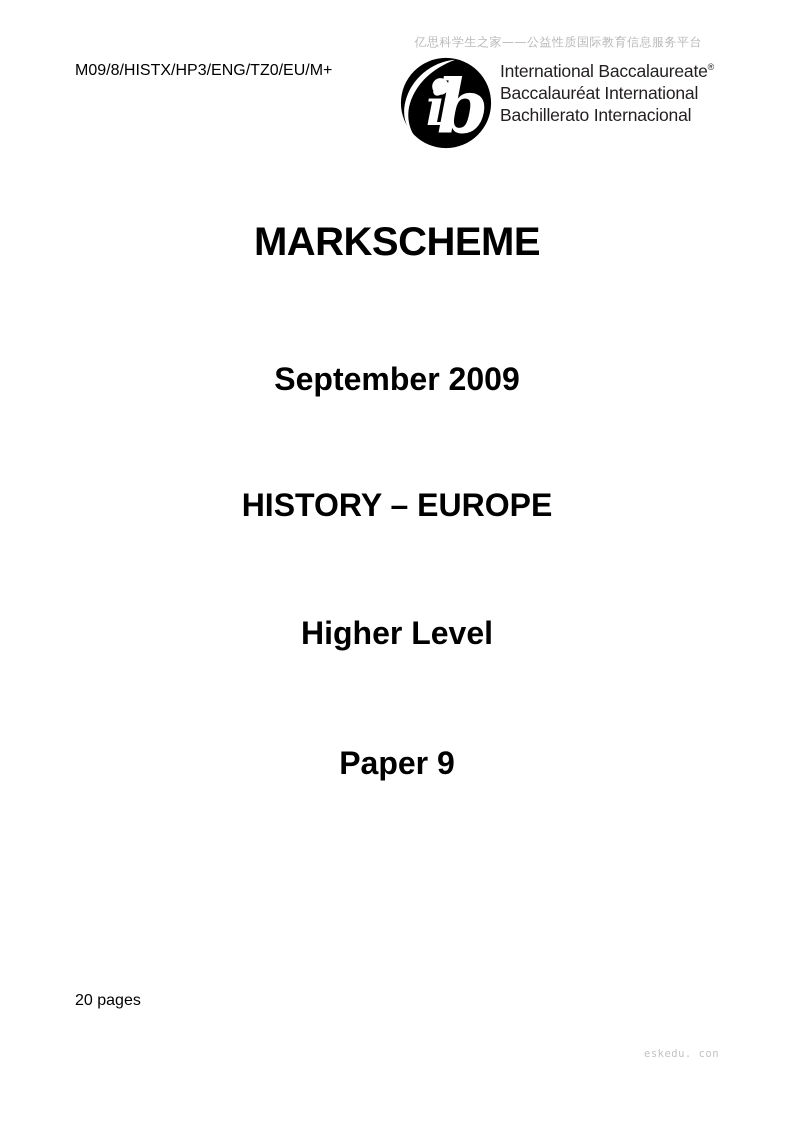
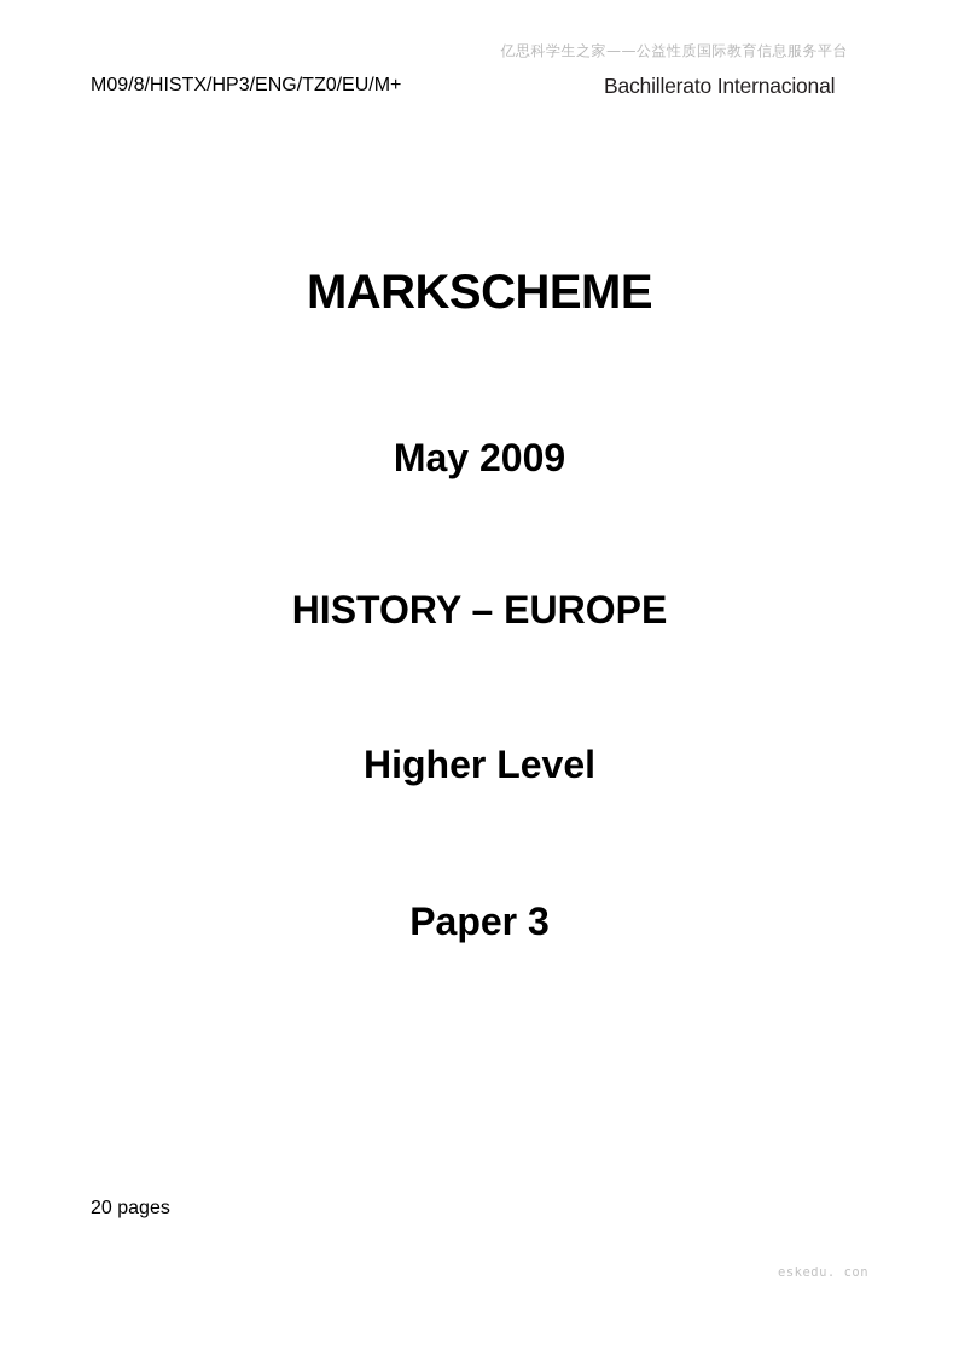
  亿思科学生之家——公益性质国际教育信息服务平台
  M09/8/HISTX/HP3/ENG/TZ0/EU/M+
- i
- b
- International Baccalaureate®
- Baccalauréat International
  Bachillerato Internacional
  MARKSCHEME
- September 2009
+ May 2009
  HISTORY – EUROPE
  Higher Level
- Paper 9
+ Paper 3
  20 pages
  eskedu. con
